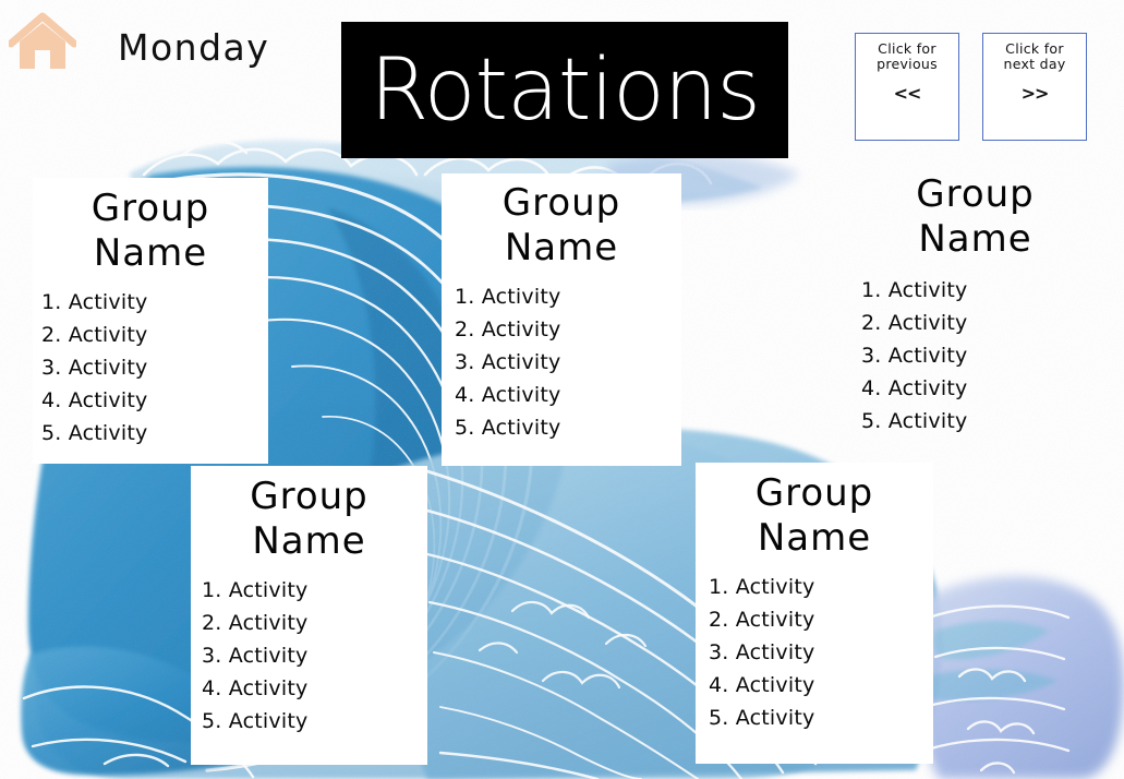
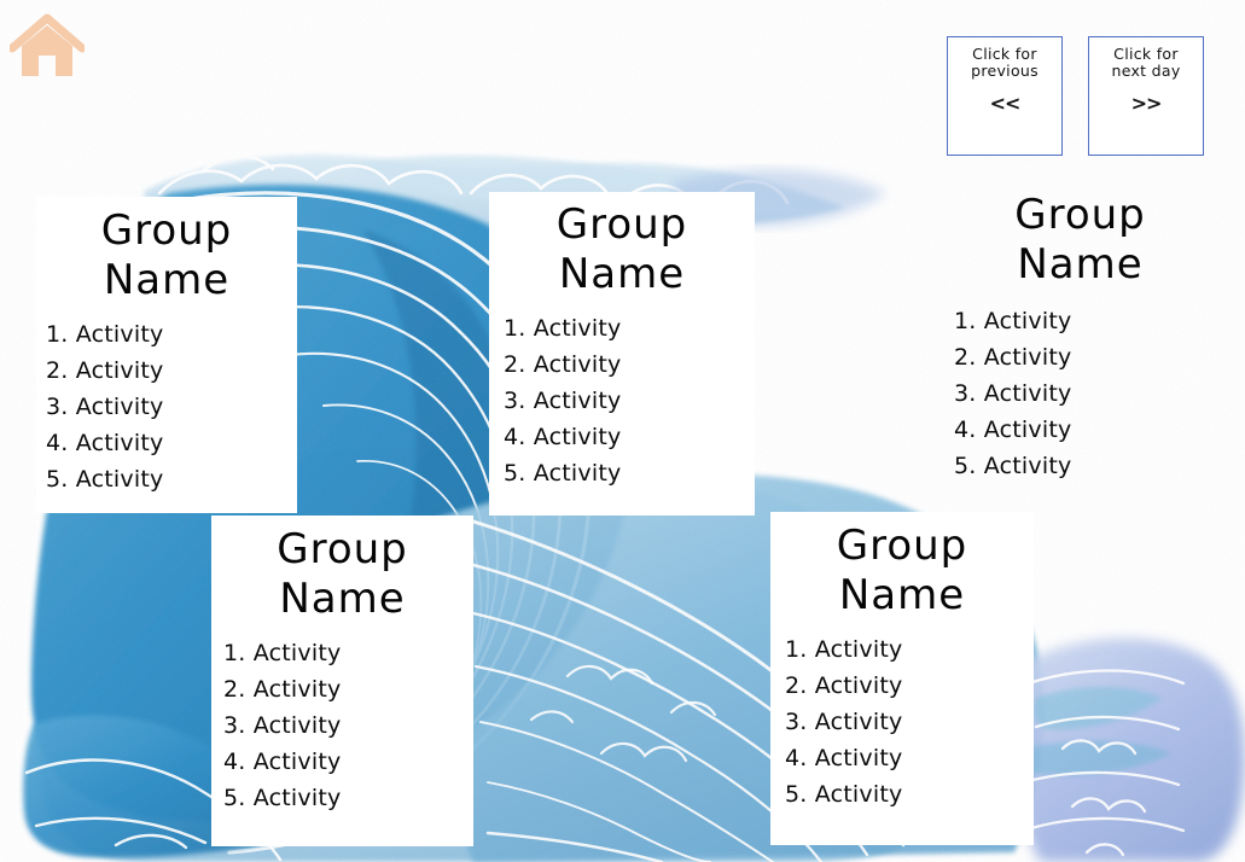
- Monday
- Rotations
  Click for
  previous
  <<
  Click for
  next day
  >>
  Group
  Name
  1. Activity
  2. Activity
  3. Activity
  4. Activity
  5. Activity
  Group
  Name
  1. Activity
  2. Activity
  3. Activity
  4. Activity
  5. Activity
  Group
  Name
  1. Activity
  2. Activity
  3. Activity
  4. Activity
  5. Activity
  Group
  Name
  1. Activity
  2. Activity
  3. Activity
  4. Activity
  5. Activity
  Group
  Name
  1. Activity
  2. Activity
  3. Activity
  4. Activity
  5. Activity
